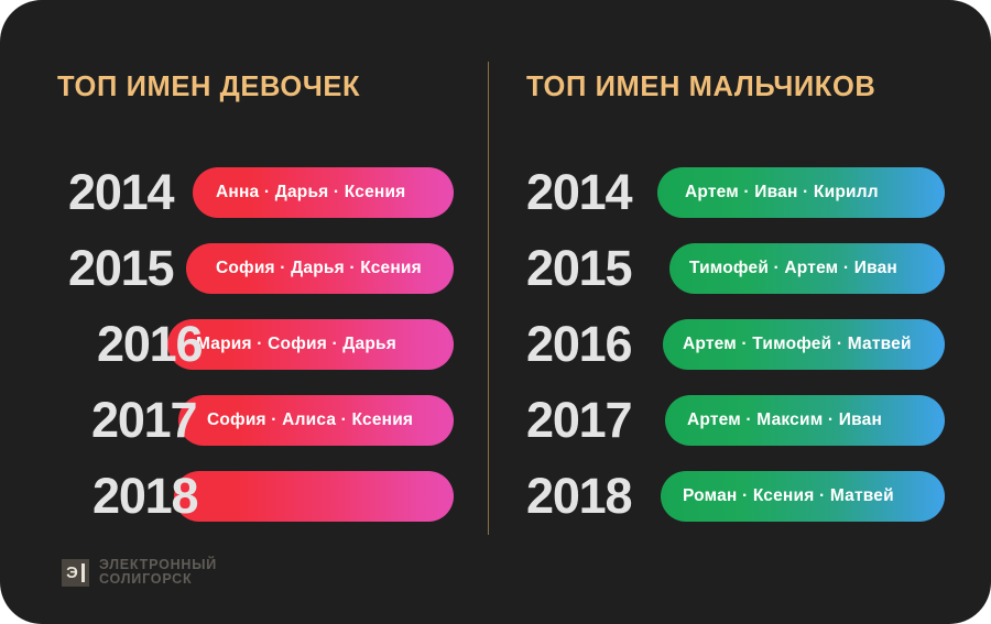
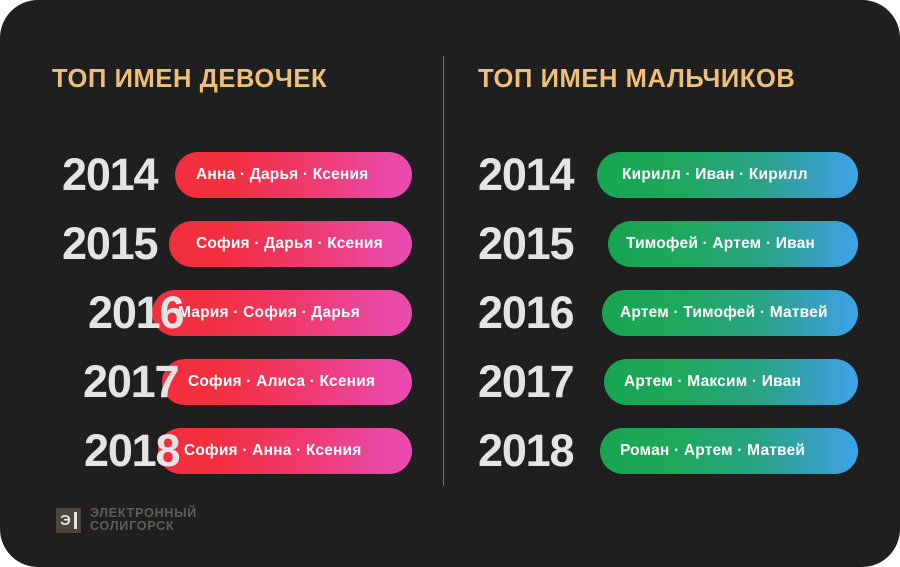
  ТОП ИМЕН ДЕВОЧЕК
  ТОП ИМЕН МАЛЬЧИКОВ
  Анна · Дарья · Ксения
  2014
  София · Дарья · Ксения
  2015
  Мария · София · Дарья
  2016
  София · Алиса · Ксения
  2017
+ София · Анна · Ксения
  2018
- Артем · Иван · Кирилл
+ Кирилл · Иван · Кирилл
  2014
  Тимофей · Артем · Иван
  2015
  Артем · Тимофей · Матвей
  2016
  Артем · Максим · Иван
  2017
- Роман · Ксения · Матвей
+ Роман · Артем · Матвей
  2018
  Э
  ЭЛЕКТРОННЫЙ
  СОЛИГОРСК
